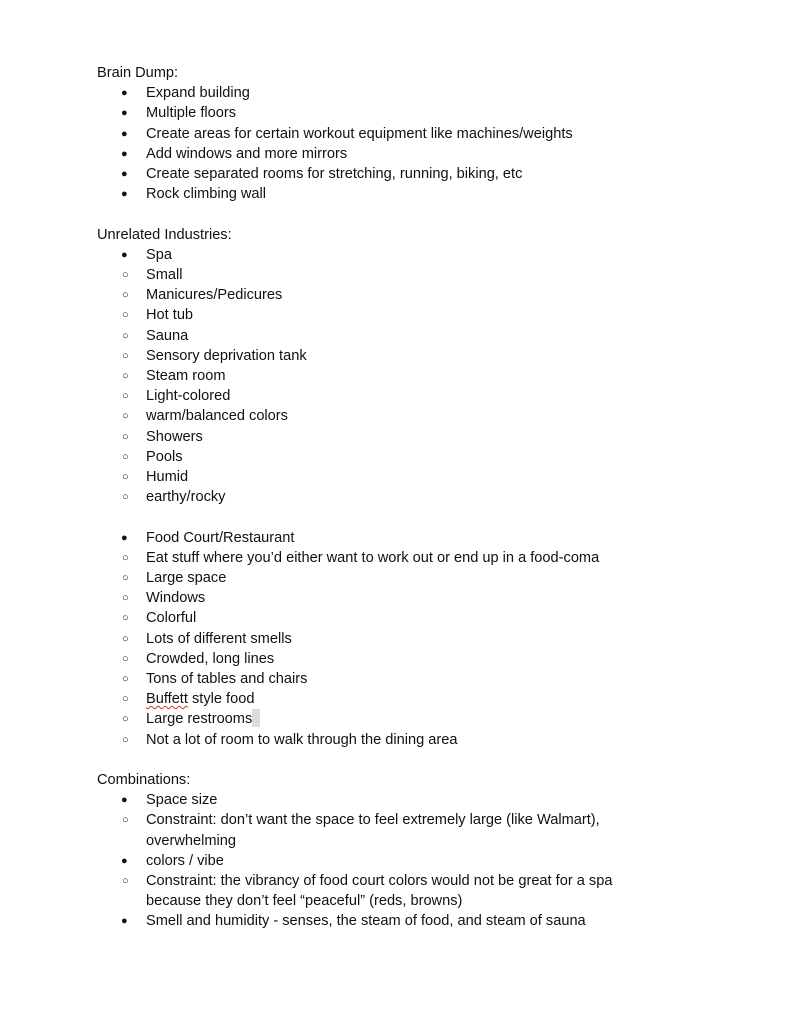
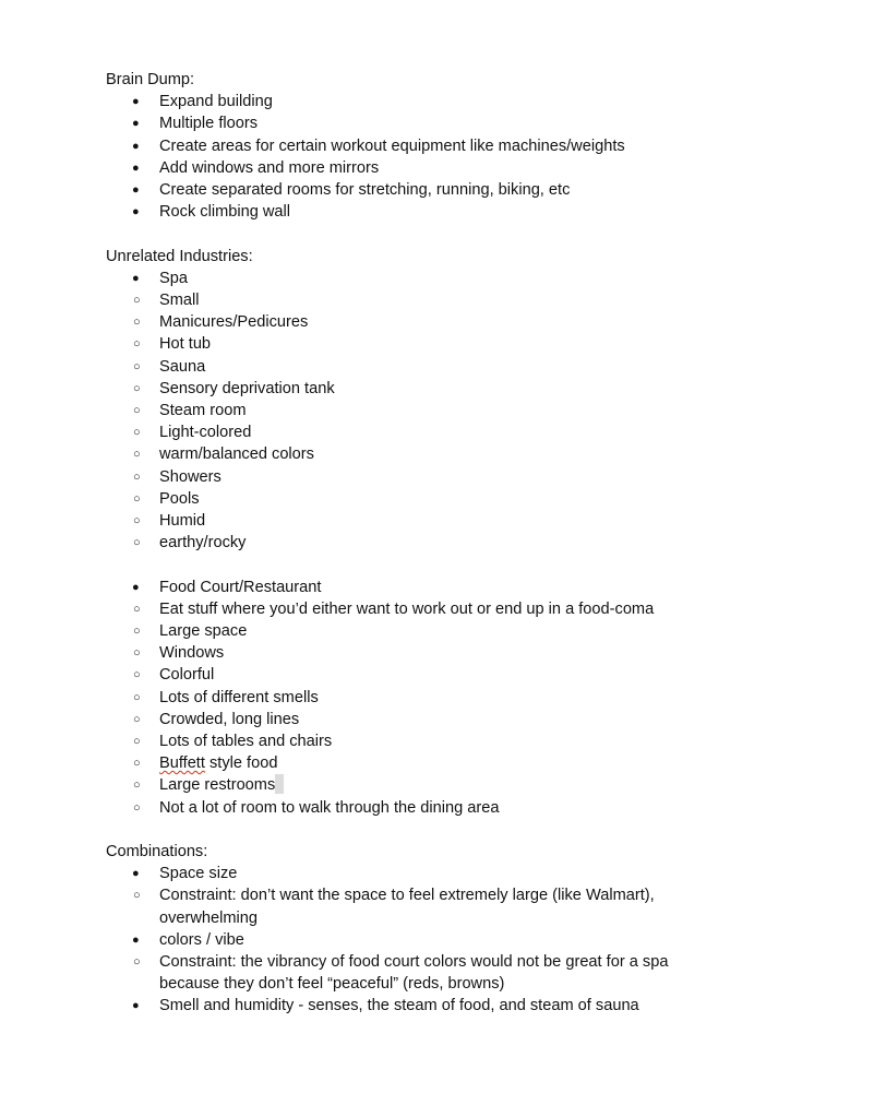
  Brain Dump:
  ●
  Expand building
  ●
  Multiple floors
  ●
  Create areas for certain workout equipment like machines/weights
  ●
  Add windows and more mirrors
  ●
  Create separated rooms for stretching, running, biking, etc
  ●
  Rock climbing wall
  Unrelated Industries:
  ●
  Spa
  ○
  Small
  ○
  Manicures/Pedicures
  ○
  Hot tub
  ○
  Sauna
  ○
  Sensory deprivation tank
  ○
  Steam room
  ○
  Light-colored
  ○
  warm/balanced colors
  ○
  Showers
  ○
  Pools
  ○
  Humid
  ○
  earthy/rocky
  ●
  Food Court/Restaurant
  ○
  Eat stuff where you’d either want to work out or end up in a food-coma
  ○
  Large space
  ○
  Windows
  ○
  Colorful
  ○
  Lots of different smells
  ○
  Crowded, long lines
  ○
- Tons of tables and chairs
+ Lots of tables and chairs
  ○
  Buffett style food
  ○
  Large restrooms
  ○
  Not a lot of room to walk through the dining area
  Combinations:
  ●
  Space size
  ○
  Constraint: don’t want the space to feel extremely large (like Walmart), overwhelming
  ●
  colors / vibe
  ○
  Constraint: the vibrancy of food court colors would not be great for a spa because they don’t feel “peaceful” (reds, browns)
  ●
  Smell and humidity - senses, the steam of food, and steam of sauna
